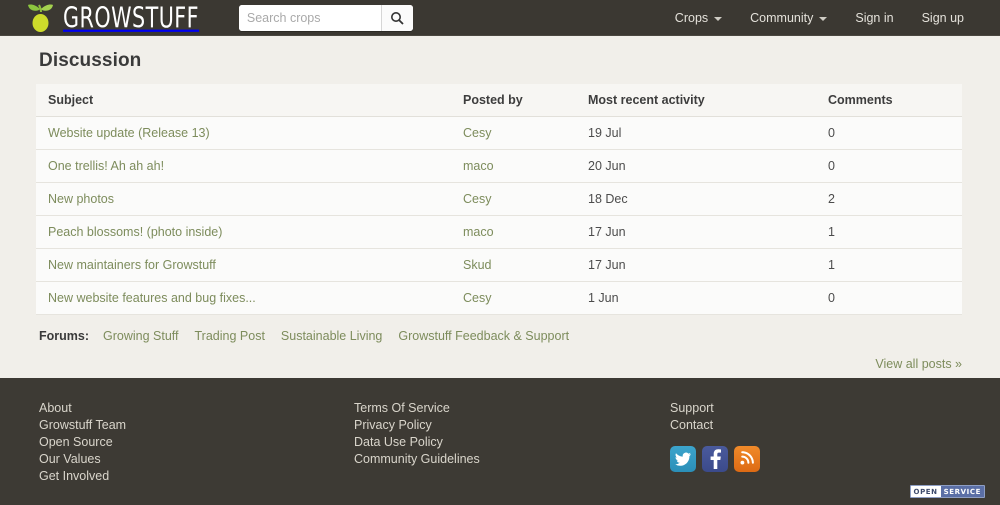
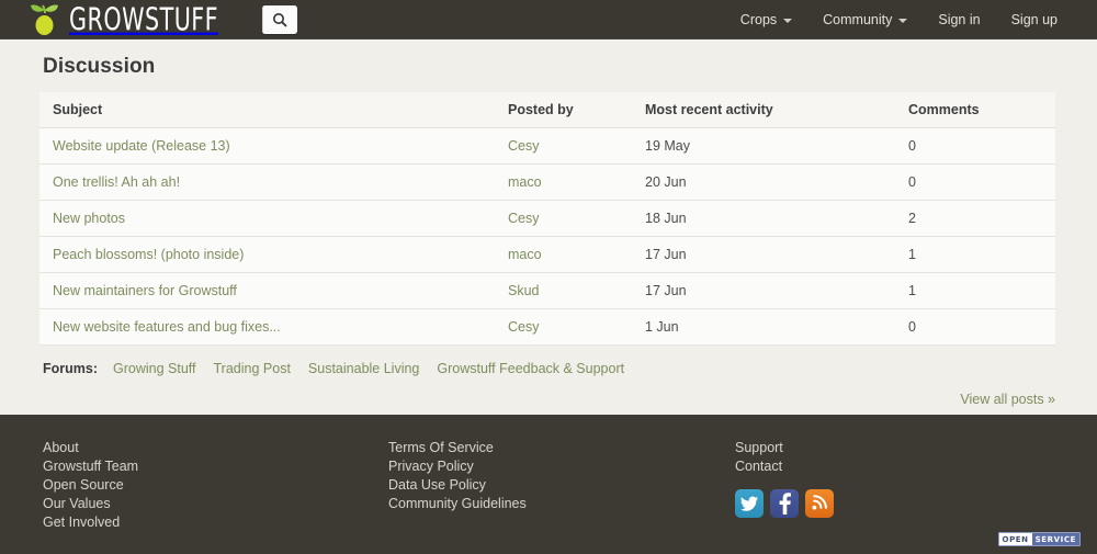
  GROWSTUFF
- Search crops
  Crops
  Community
  Sign in
  Sign up
  Discussion
  Subject	Posted by	Most recent activity	Comments
- Website update (Release 13)	Cesy	19 Jul	0
+ Website update (Release 13)	Cesy	19 May	0
  One trellis! Ah ah ah!	maco	20 Jun	0
- New photos	Cesy	18 Dec	2
+ New photos	Cesy	18 Jun	2
  Peach blossoms! (photo inside)	maco	17 Jun	1
  New maintainers for Growstuff	Skud	17 Jun	1
  New website features and bug fixes...	Cesy	1 Jun	0
  Forums:
  Growing Stuff
  Trading Post
  Sustainable Living
  Growstuff Feedback & Support
  View all posts »
  About
  Growstuff Team
  Open Source
  Our Values
  Get Involved
  Terms Of Service
  Privacy Policy
  Data Use Policy
  Community Guidelines
  Support
  Contact
  OPEN
  SERVICE
